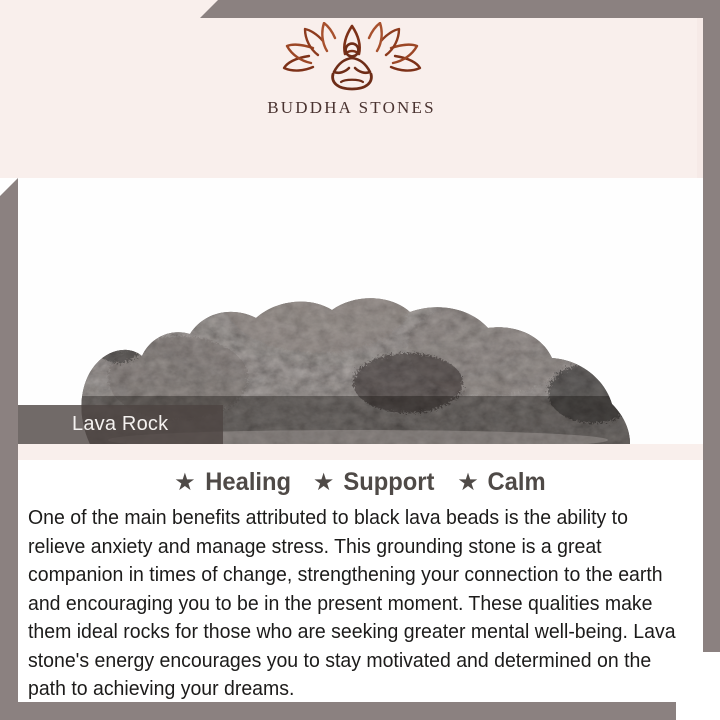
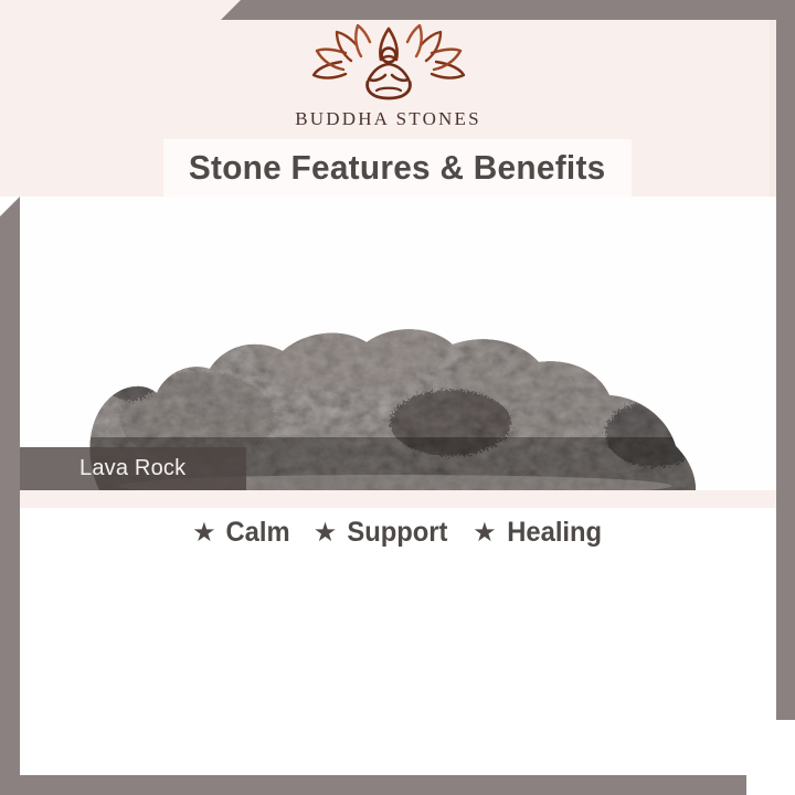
  BUDDHA STONES
+ Stone Features & Benefits
  Lava Rock
  ★
- Healing
+ Calm
  ★
  Support
  ★
- Calm
+ Healing
- One of the main benefits attributed to black lava beads is the ability to relieve anxiety and manage stress. This grounding stone is a great companion in times of change, strengthening your connection to the earth and encouraging you to be in the present moment. These qualities make them ideal rocks for those who are seeking greater mental well-being. Lava stone's energy encourages you to stay motivated and determined on the path to achieving your dreams.
